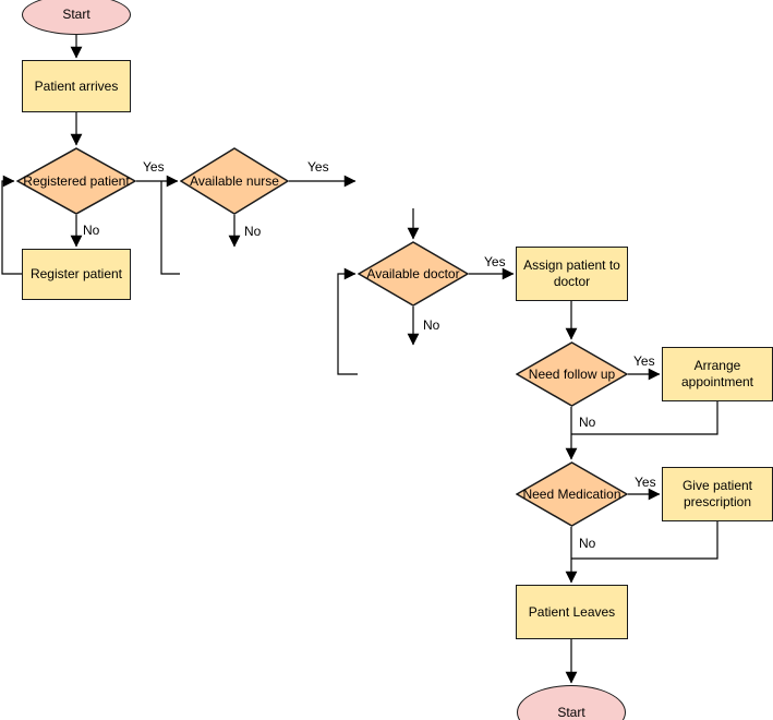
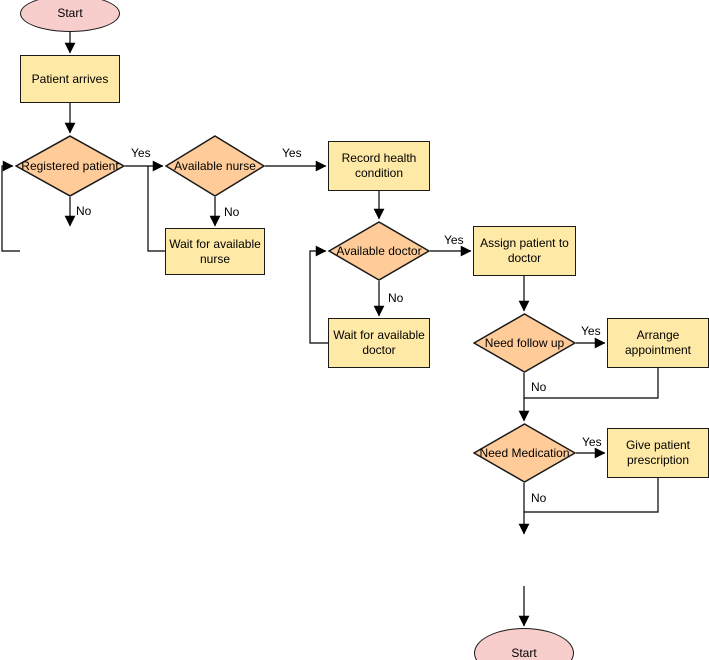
  Start
  Patient arrives
  Registered patient
- Register patient
  Available nurse
+ Wait for available nurse
+ Record health condition
  Available doctor
+ Wait for available doctor
  Assign patient to doctor
  Need follow up
  Arrange appointment
  Need Medication
  Give patient prescription
- Patient Leaves
  Start
  Yes
  No
  Yes
  No
  Yes
  No
  Yes
  No
  Yes
  No
